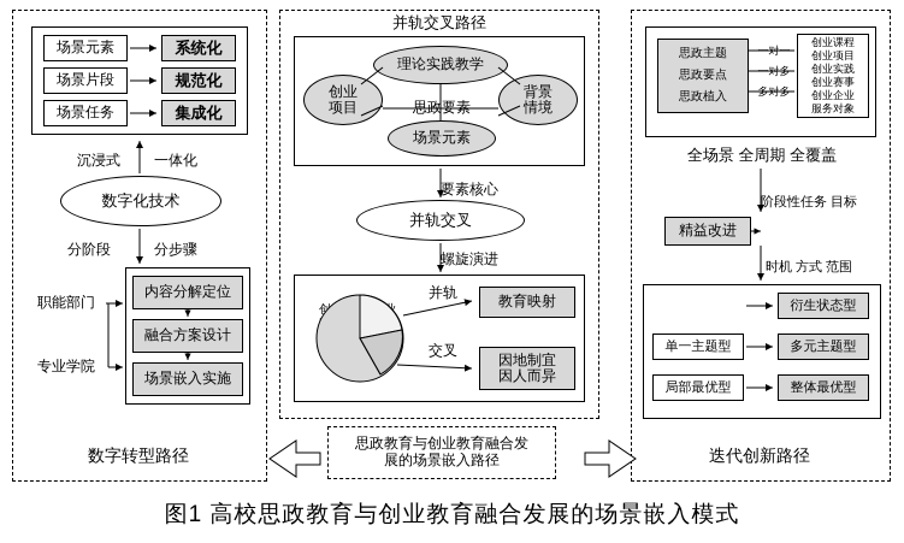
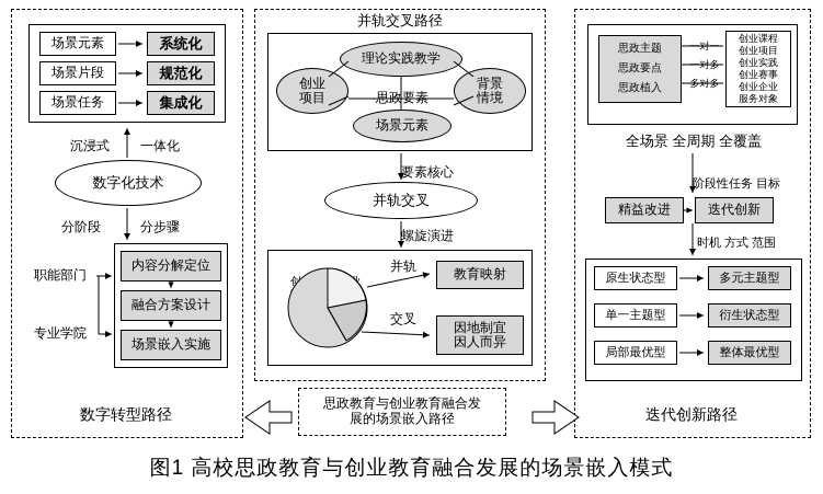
  场景元素
  场景片段
  场景任务
  系统化
  规范化
  集成化
  沉浸式
  一体化
  数字化技术
  分阶段
  分步骤
  内容分解定位
  融合方案设计
  场景嵌入实施
  职能部门
  专业学院
  数字转型路径
  并轨交叉路径
  理论实践教学
  创业
  项目
  背景
  情境
  场景元素
  思政要素
  要素核心
  并轨交叉
  螺旋演进
  教育映射
  因地制宜
  因人而异
  并轨
  交叉
  思政教育与创业教育融合发
  展的场景嵌入路径
  思政主题
  思政要点
  思政植入
  创业课程
  创业项目
  创业实践
  创业赛事
  创业企业
  服务对象
  全场景 全周期 全覆盖
  阶段性任务 目标
  精益改进
+ 迭代创新
  时机 方式 范围
+ 原生状态型
- 衍生状态型
+ 多元主题型
  单一主题型
- 多元主题型
+ 衍生状态型
  局部最优型
  整体最优型
  迭代创新路径
  图1 高校思政教育与创业教育融合发展的场景嵌入模式
